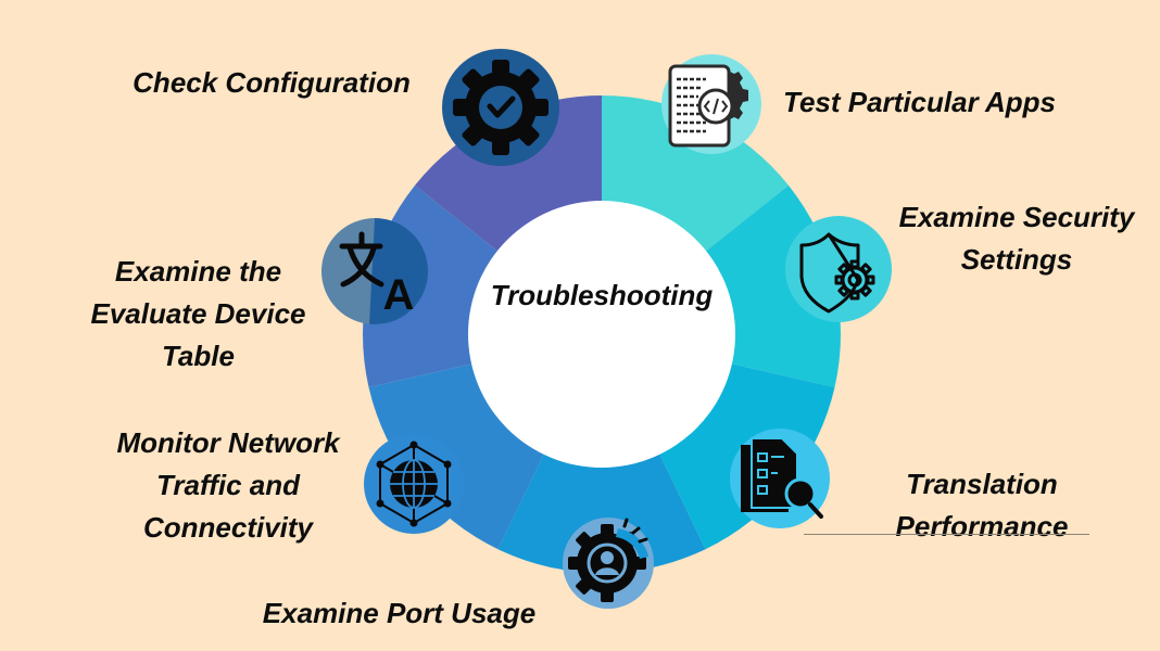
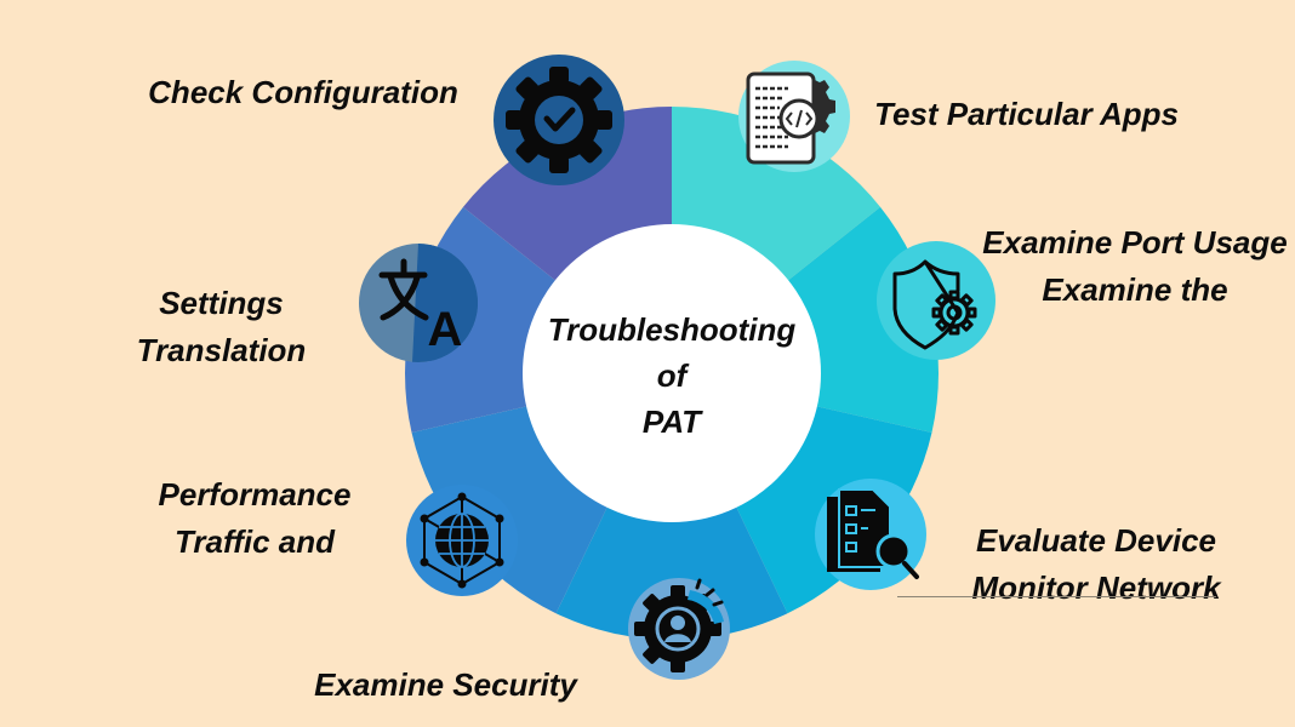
  A
  Check Configuration
  Test Particular Apps
- Examine Security
+ Examine Port Usage
- Settings
+ Examine the
- Translation
+ Evaluate Device
- Performance
+ Monitor Network
- Examine Port Usage
+ Examine Security
- Monitor Network
+ Performance
  Traffic and
- Connectivity
- Examine the
+ Settings
- Evaluate Device
+ Translation
- Table
  Troubleshooting
+ of
+ PAT
